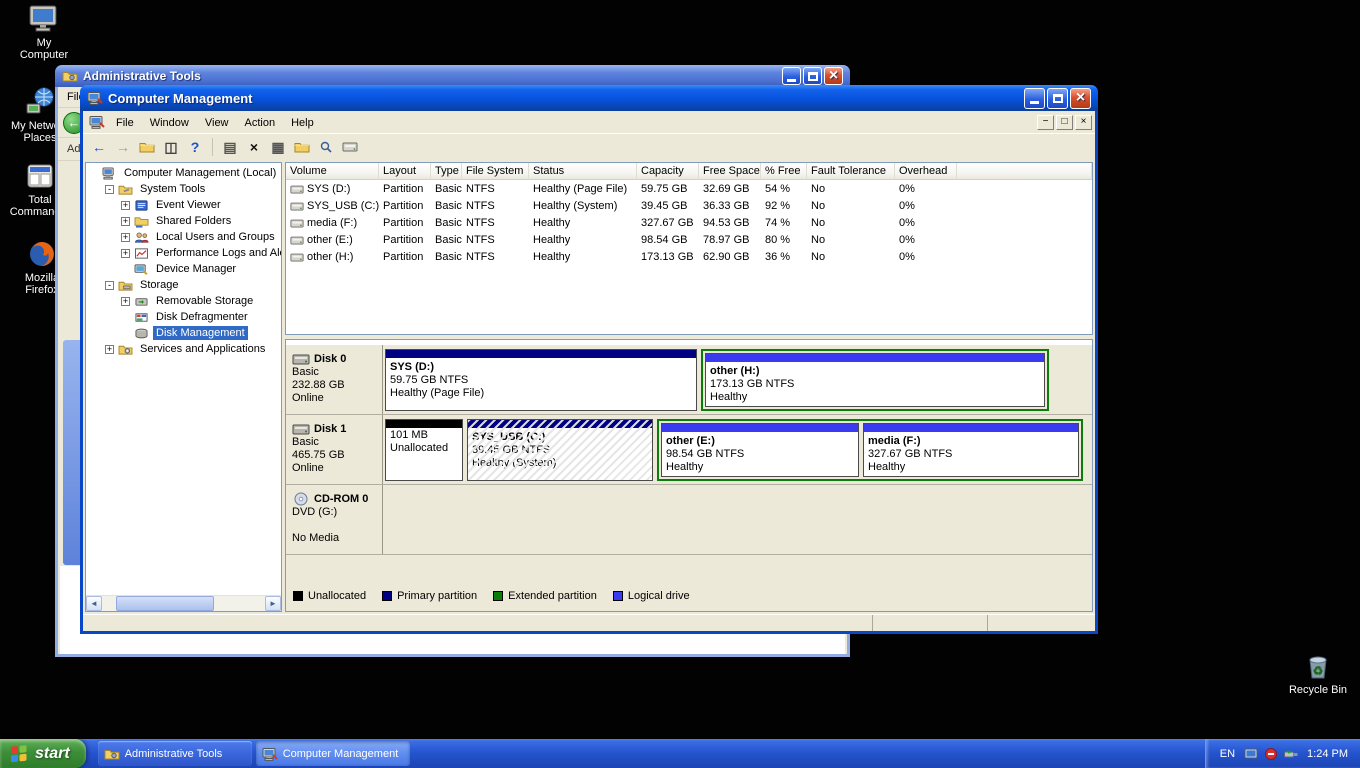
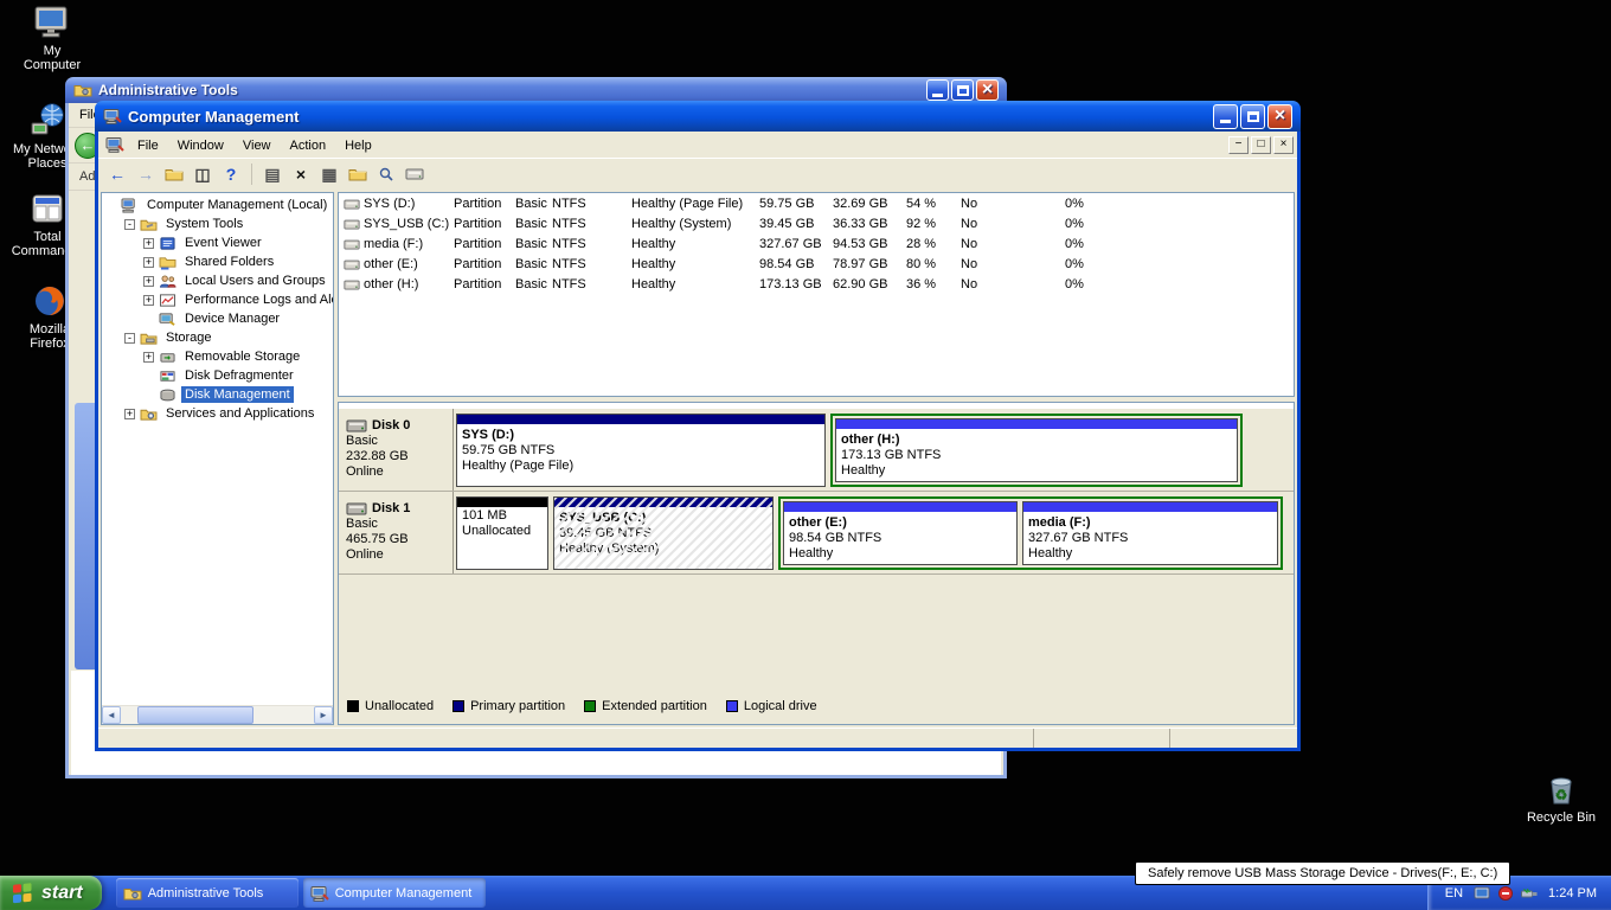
  My Computer
  My Netw Places
  Total Comman
  Mozill Firefo
  ♻
  Recycle Bin
  Administrative Tools
  Fil
  ←
  Computer Management
  File
  Window
  View
  Action
  Help
  −
  □
  ×
  ←
  →
  ◫
  ?
  ▤
  ×
  ▦
  Computer Management (Local)
  -
  System Tools
  +
  Event Viewer
  +
  Shared Folders
  +
  Local Users and Groups
  +
  Performance Logs and Al
  Device Manager
  -
  Storage
  +
  Removable Storage
  Disk Defragmenter
  Disk Management
  +
  Services and Applications
  ◄
  ►
- Volume
- Layout
- Type
- File System
- Status
- Capacity
- Free Space
- % Free
- Fault Tolerance
- Overhead
  SYS (D:)
  Partition
  Basic
  NTFS
  Healthy (Page File)
  59.75 GB
  32.69 GB
  54 %
  No
  0%
  SYS_USB (C:)
  Partition
  Basic
  NTFS
  Healthy (System)
  39.45 GB
  36.33 GB
  92 %
  No
  0%
  media (F:)
  Partition
  Basic
  NTFS
  Healthy
  327.67 GB
  94.53 GB
- 74 %
+ 28 %
  No
  0%
  other (E:)
  Partition
  Basic
  NTFS
  Healthy
  98.54 GB
  78.97 GB
  80 %
  No
  0%
  other (H:)
  Partition
  Basic
  NTFS
  Healthy
  173.13 GB
  62.90 GB
  36 %
  No
  0%
  Disk 0
  Basic
  232.88 GB
  Online
  SYS (D:)
  59.75 GB NTFS
  Healthy (Page File)
  other (H:)
  173.13 GB NTFS
  Healthy
  Disk 1
  Basic
  465.75 GB
  Online
  101 MB
  Unallocated
  other (E:)
  98.54 GB NTFS
  Healthy
  media (F:)
  327.67 GB NTFS
  Healthy
- CD-ROM 0
- DVD (G:)
- No Media
  Unallocated
  Primary partition
  Extended partition
  Logical drive
+ Safely remove USB Mass Storage Device - Drives(F:, E:, C:)
  start
  Administrative Tools
  Computer Management
  EN
  1:24 PM
